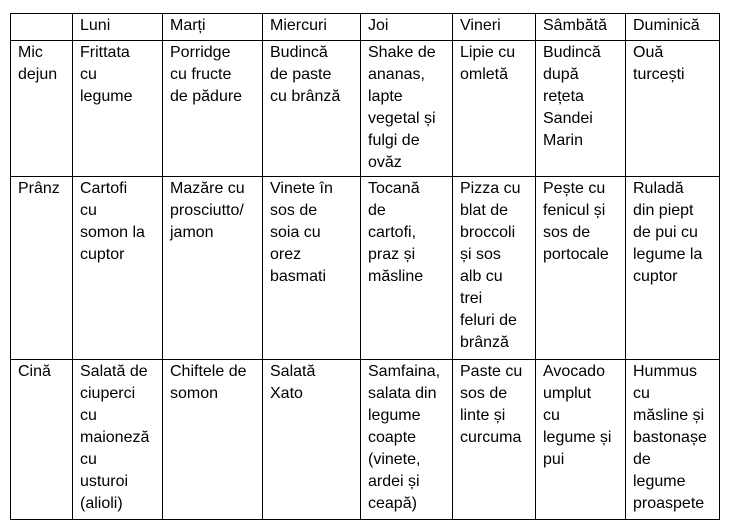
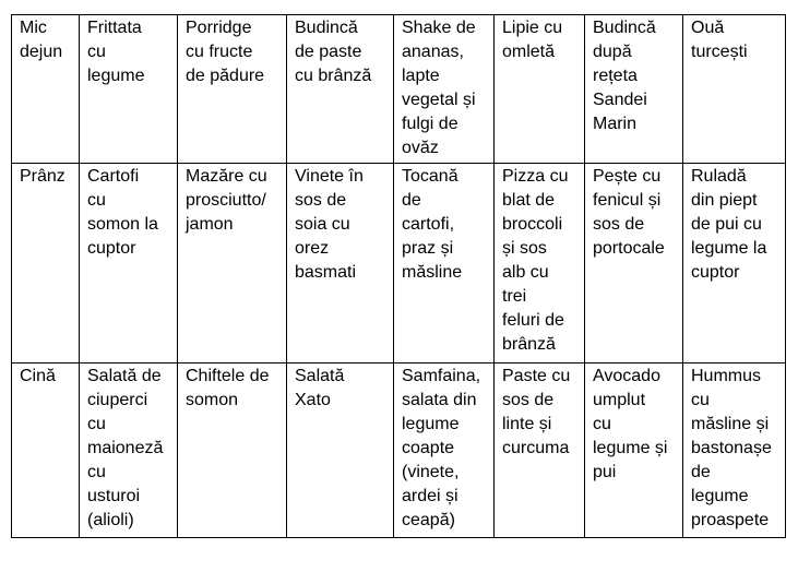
- 	Luni	Marți	Miercuri	Joi	Vineri	Sâmbătă	Duminică
  Mic dejun	Frittata cu legume	Porridge cu fructe de pădure	Budincă de paste cu brânză	Shake de ananas, lapte vegetal și fulgi de ovăz	Lipie cu omletă	Budincă după rețeta Sandei Marin	Ouă turcești
  Prânz	Cartofi cu somon la cuptor	Mazăre cu prosciutto/ jamon	Vinete în sos de soia cu orez basmati	Tocană de cartofi, praz și măsline	Pizza cu blat de broccoli și sos alb cu trei feluri de brânză	Pește cu fenicul și sos de portocale	Ruladă din piept de pui cu legume la cuptor
  Cină	Salată de ciuperci cu maioneză cu usturoi (alioli)	Chiftele de somon	Salată Xato	Samfaina, salata din legume coapte (vinete, ardei și ceapă)	Paste cu sos de linte și curcuma	Avocado umplut cu legume și pui	Hummus cu măsline și bastonașe de legume proaspete
